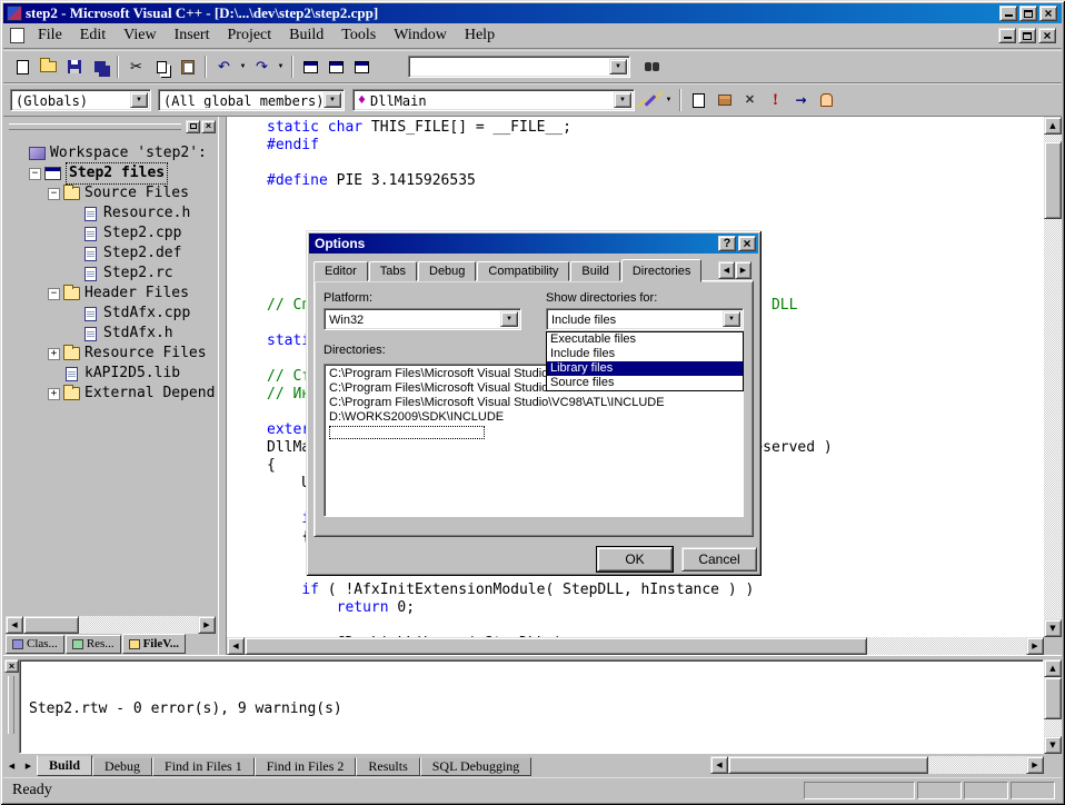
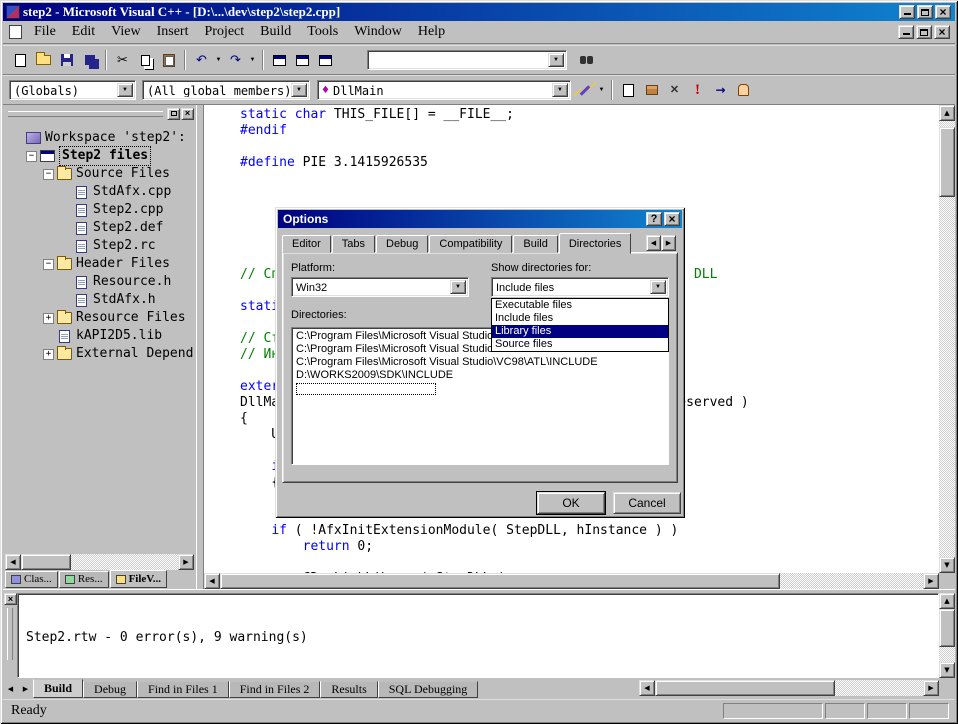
  step2 - Microsoft Visual C++ - [D:\...\dev\step2\step2.cpp]
  ×
  File
  Edit
  View
  Insert
  Project
  Build
  Tools
  Window
  Help
  ×
  ✂
  ↶
  ↷
  (Globals)
  (All global members)
  ♦
  DllMain
  ✕
  !
  →
  ×
  −
  Step2 files
  −
  Source Files
- Resource.h
+ StdAfx.cpp
  Step2.cpp
  Step2.def
  Step2.rc
  −
  Header Files
- StdAfx.cpp
+ Resource.h
  StdAfx.h
  +
  Resource Files
  kAPI2D5.lib
  +
  External Depend
  ◀
  ▶
  Clas...
  Res...
  FileV...
  static char THIS_FILE[] = __FILE__;
  #endif
  #define PIE 3.1415926535
  {
  if ( !AfxInitExtensionModule( StepDLL, hInstance ) )
  return 0;
  ▲
  ▼
  ◀
  ▶
  ×
  Step2.rtw - 0 error(s), 9 warning(s)
  ▲
  ▼
  ◀
  ▶
  Build
  Debug
  Find in Files 1
  Find in Files 2
  Results
  SQL Debugging
  ◀
  ▶
  Ready
  Options
  ?
  ×
  Editor
  Tabs
  Debug
  Compatibility
  Build
  Directories
  ◀
  ▶
  Platform:
  Win32
  Show directories for:
  Include files
  Executable files
  Include files
  Library files
  Source files
  Directories:
  C:\Program Files\Microsoft Visual Studi
  C:\Program Files\Microsoft Visual Studio\VC98\ATL\INCLUDE
  D:\WORKS2009\SDK\INCLUDE
  OK
  Cancel
